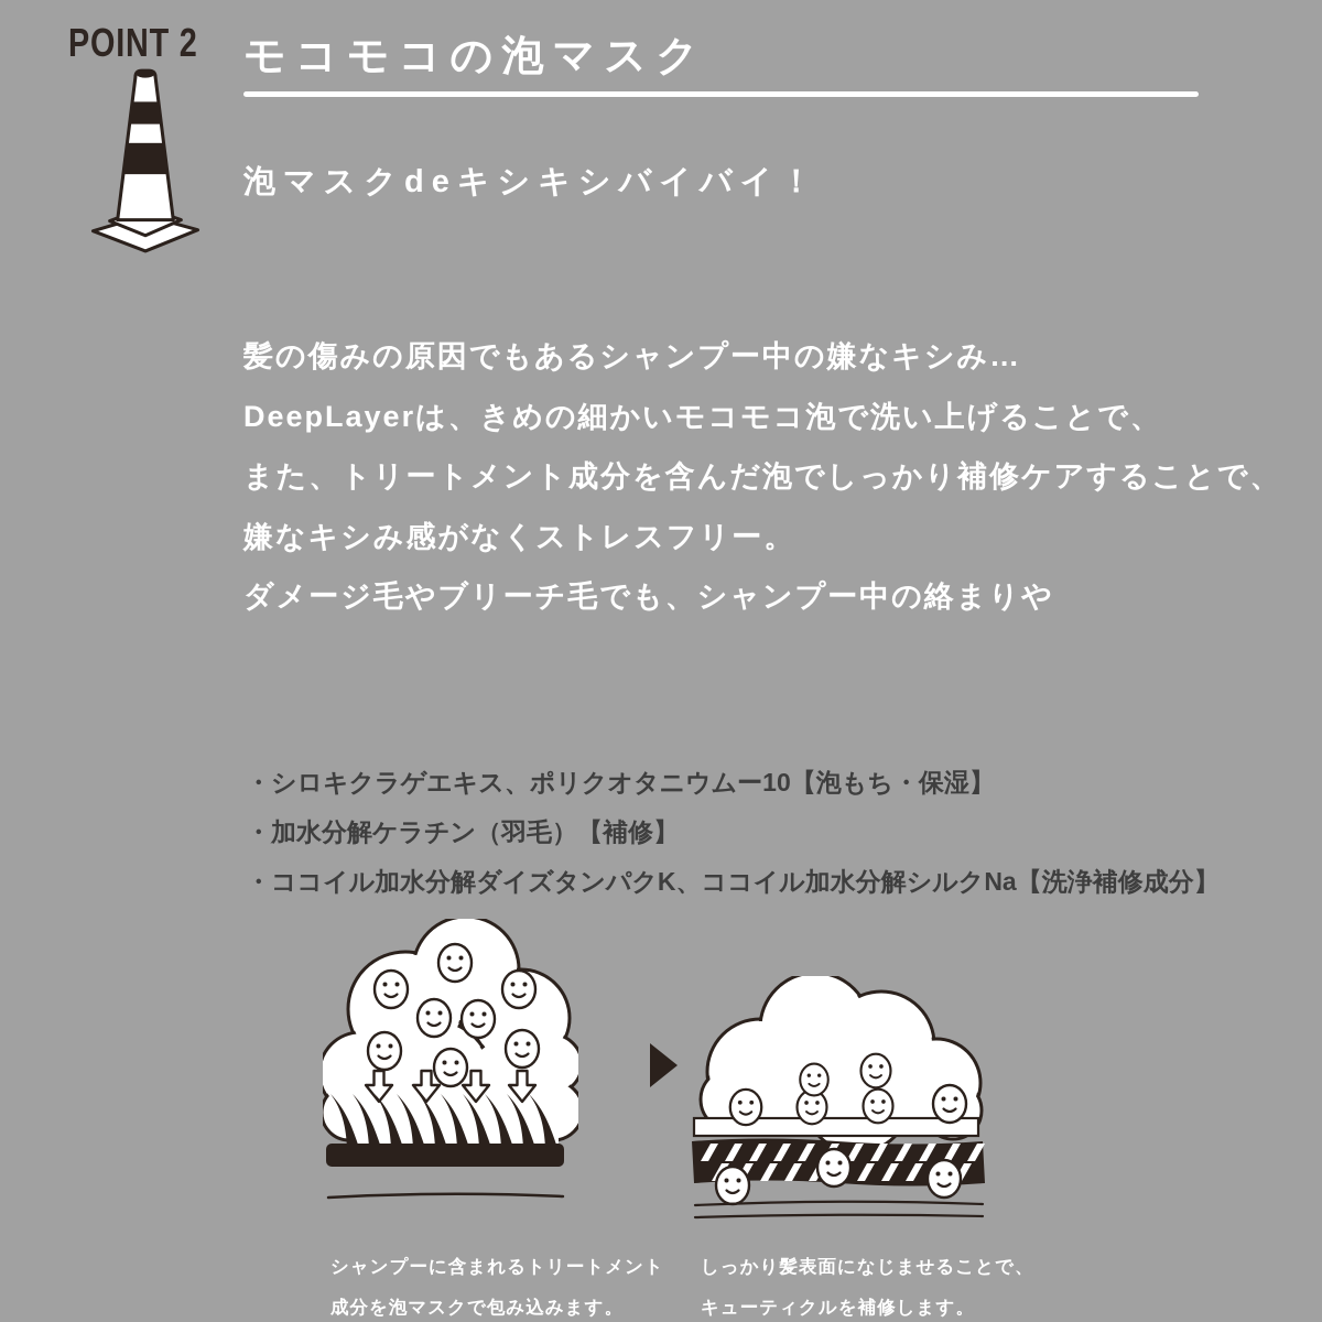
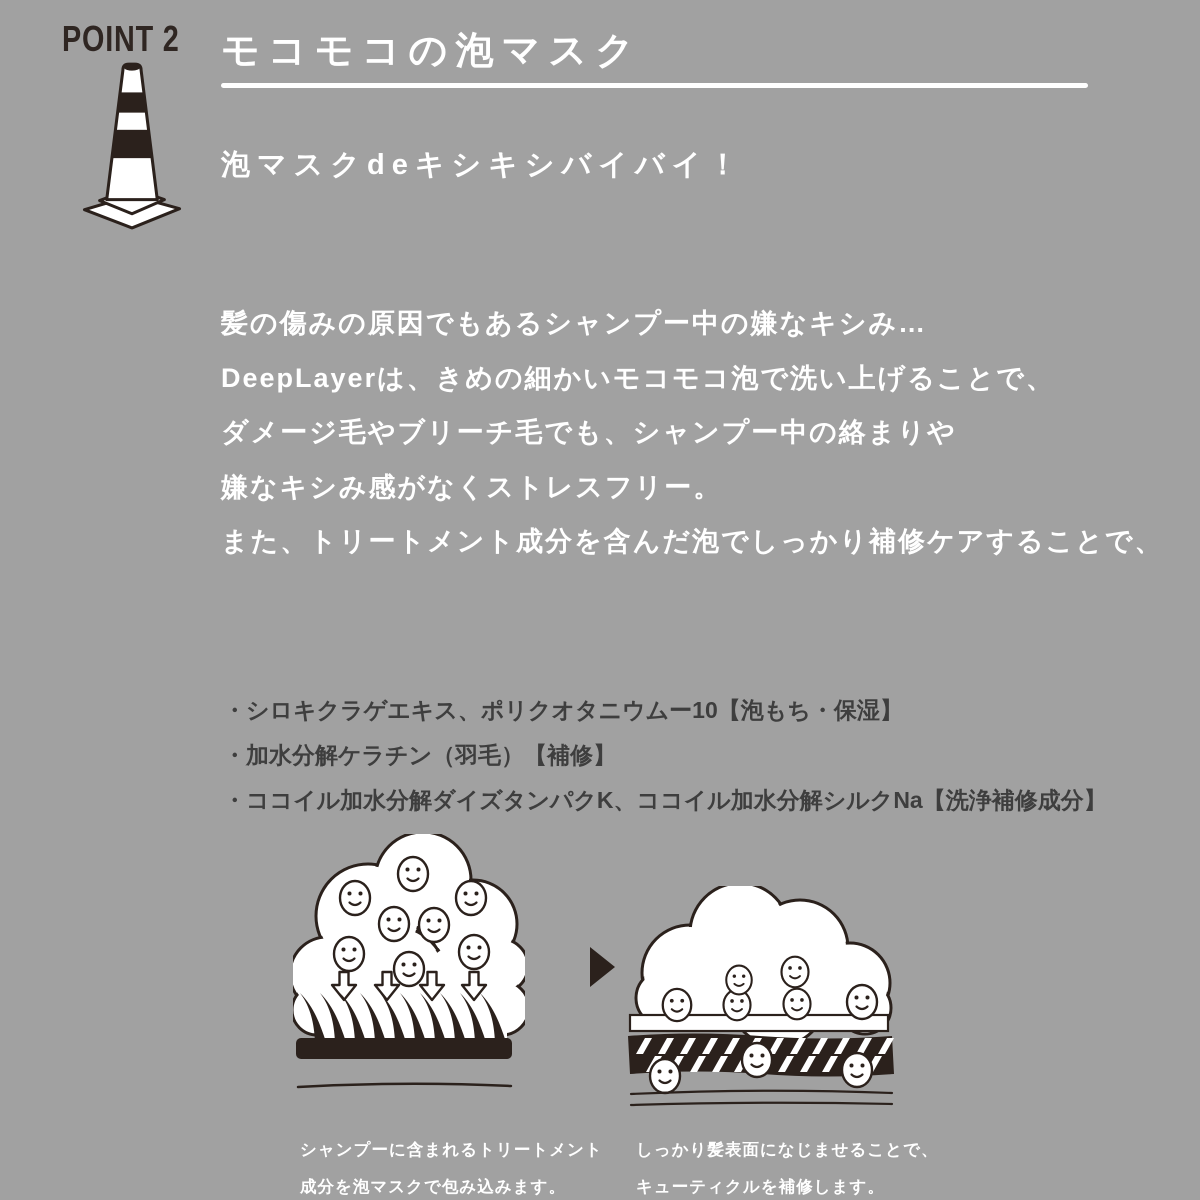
  POINT 2
  モコモコの泡マスク
  泡マスクdeキシキシバイバイ！
  髪の傷みの原因でもあるシャンプー中の嫌なキシみ…
  DeepLayerは、きめの細かいモコモコ泡で洗い上げることで、
- また、トリートメント成分を含んだ泡でしっかり補修ケアすることで、
+ ダメージ毛やブリーチ毛でも、シャンプー中の絡まりや
  嫌なキシみ感がなくストレスフリー。
- ダメージ毛やブリーチ毛でも、シャンプー中の絡まりや
+ また、トリートメント成分を含んだ泡でしっかり補修ケアすることで、
  ・シロキクラゲエキス、ポリクオタニウムー10【泡もち・保湿】
  ・加水分解ケラチン（羽毛）【補修】
  ・ココイル加水分解ダイズタンパクK、ココイル加水分解シルクNa【洗浄補修成分】
  シャンプーに含まれるトリートメント
  成分を泡マスクで包み込みます。
  しっかり髪表面になじませることで、
  キューティクルを補修します。
